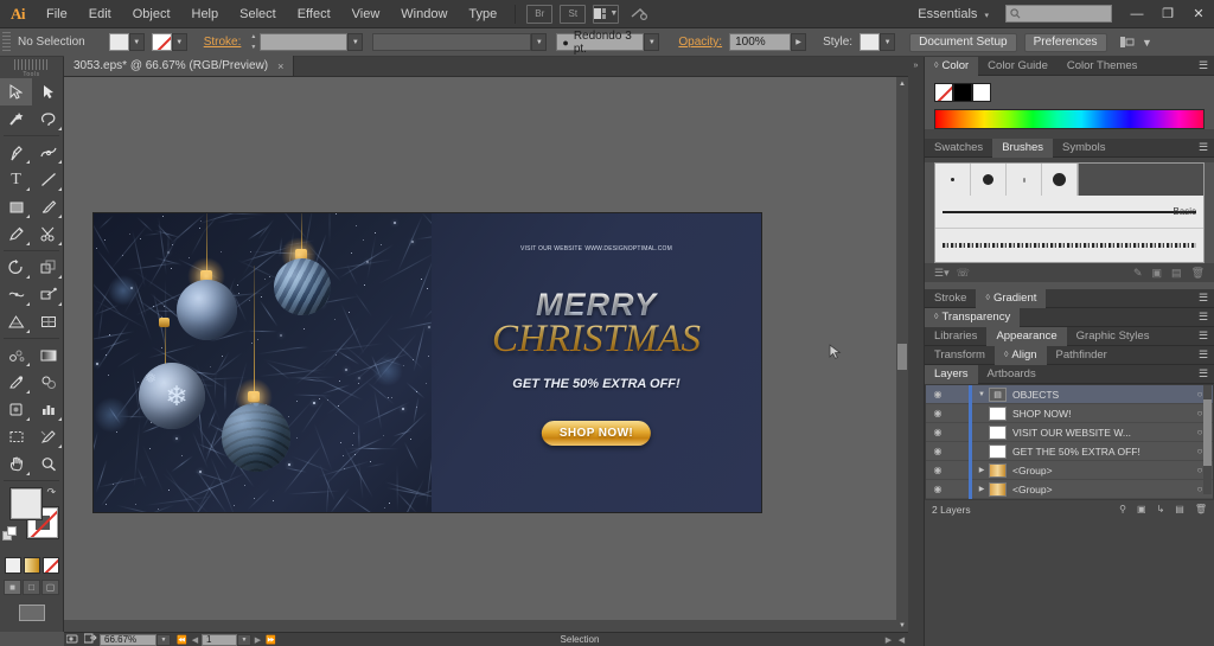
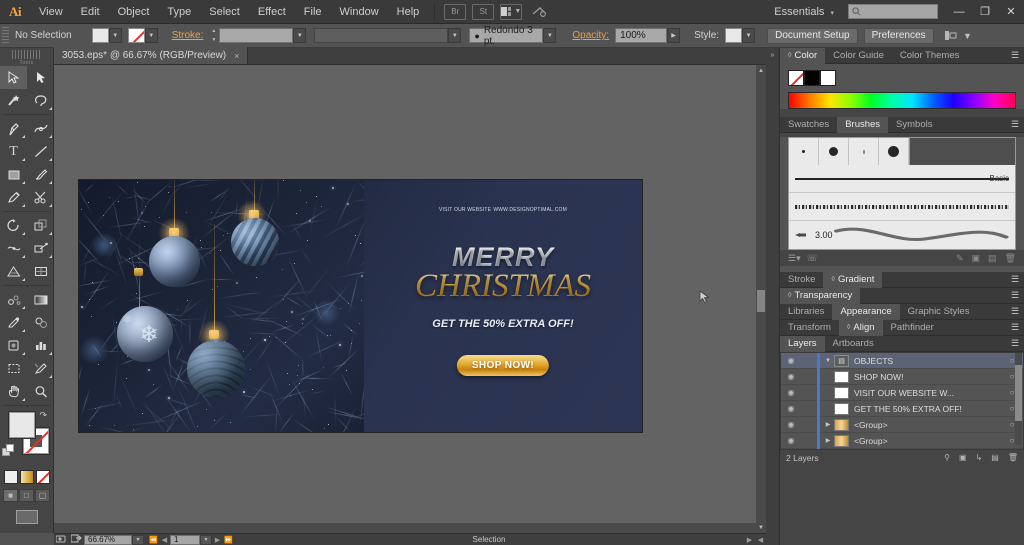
  Ai
- File
+ View
  Edit
  Object
- Help
+ Type
  Select
  Effect
- View
+ File
  Window
- Type
+ Help
  Br
  St
  Essentials
  —
  ❐
  ✕
  No Selection
  Stroke:
  ●
  Redondo 3 pt.
  Opacity:
  100%
  Style:
  Document Setup
  Preferences
  ▼
  3053.eps* @ 66.67% (RGB/Preview)
  ×
  T
  ↷
  ■
  □
  ▢
  ❄
  ❅
  MERRY
  CHRISTMAS
  GET THE 50% EXTRA OFF!
  SHOP NOW!
  66.67%
  1
  Selection
  Color
  Color Guide
  Color Themes
  ☰
  Swatches
  Brushes
  Symbols
  ☰
  Basic
+ 3.00
  ☰▾
  ☏
  ✎
  ▣
  ▤
  🗑
  Stroke
  Gradient
  ☰
  Transparency
  ☰
  Libraries
  Appearance
  Graphic Styles
  ☰
  Transform
  Align
  Pathfinder
  ☰
  Layers
  Artboards
  ☰
  ◉
  OBJECTS
  ○
  ◉
  SHOP NOW!
  ○
  ◉
  VISIT OUR WEBSITE W...
  ○
  ◉
  GET THE 50% EXTRA OFF!
  ○
  ◉
  <Group>
  ○
  ◉
  <Group>
  ○
  2 Layers
  ⚲
  ▣
  ↳
  ▤
  🗑
